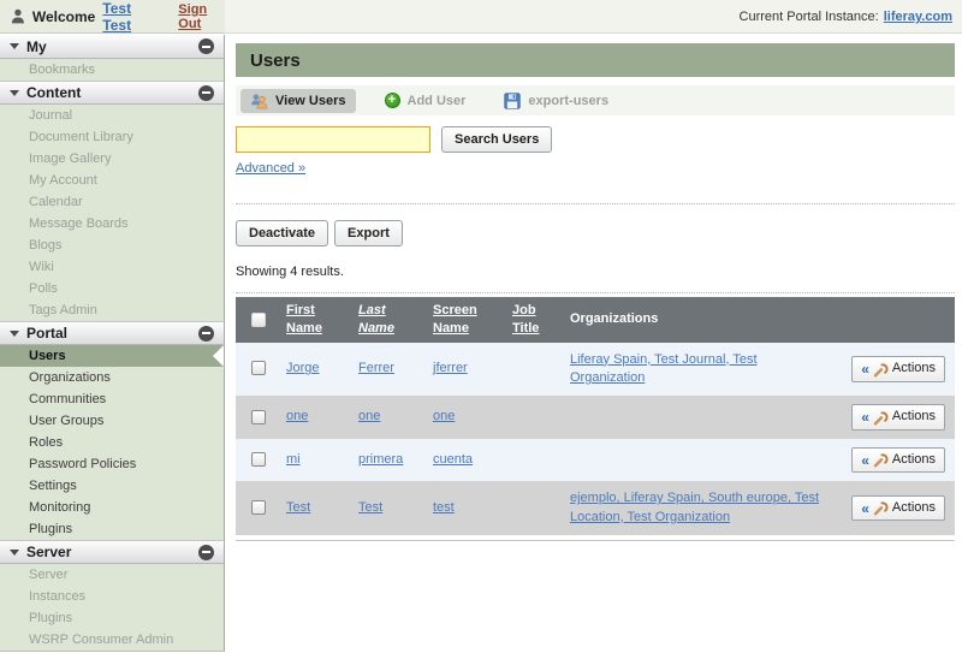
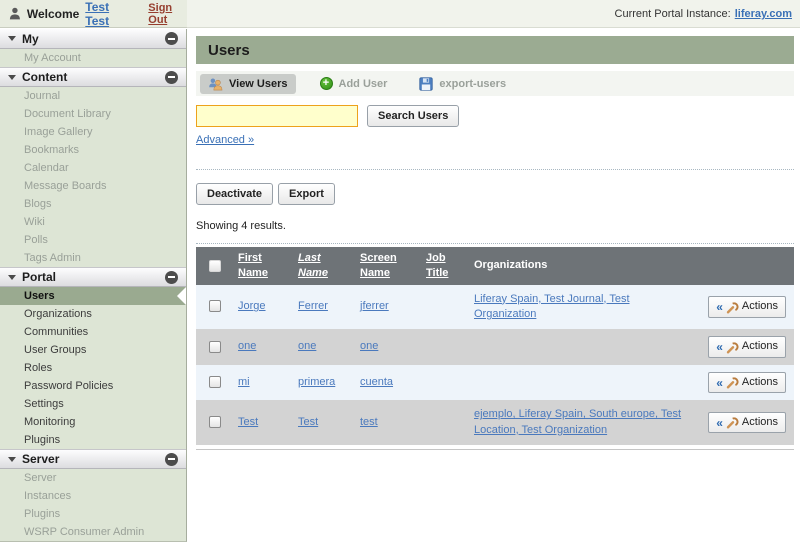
  Welcome
  Test Test
  Sign Out
  Current Portal Instance:
  liferay.com
  My
- Bookmarks
+ My Account
  Content
  Journal
  Document Library
  Image Gallery
- My Account
+ Bookmarks
  Calendar
  Message Boards
  Blogs
  Wiki
  Polls
  Tags Admin
  Portal
  Users
  Organizations
  Communities
  User Groups
  Roles
  Password Policies
  Settings
  Monitoring
  Plugins
  Server
  Server
  Instances
  Plugins
  WSRP Consumer Admin
  Users
  View Users
  +
  Add User
  export-users
  Search Users
  Advanced »
  Deactivate
  Export
  Showing 4 results.
  	First Name	Last Name	Screen Name	Job Title	Organizations
  	Jorge	Ferrer	jferrer		Liferay Spain, Test Journal, Test Organization	« Actions
  	one	one	one			« Actions
  	mi	primera	cuenta			« Actions
  	Test	Test	test		ejemplo, Liferay Spain, South europe, Test Location, Test Organization	« Actions
